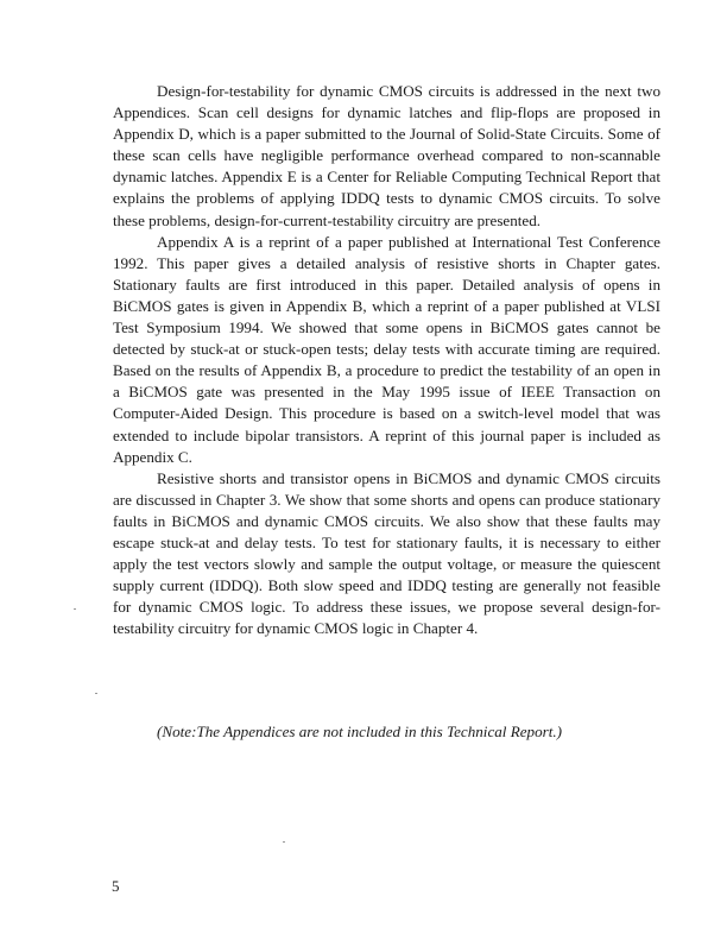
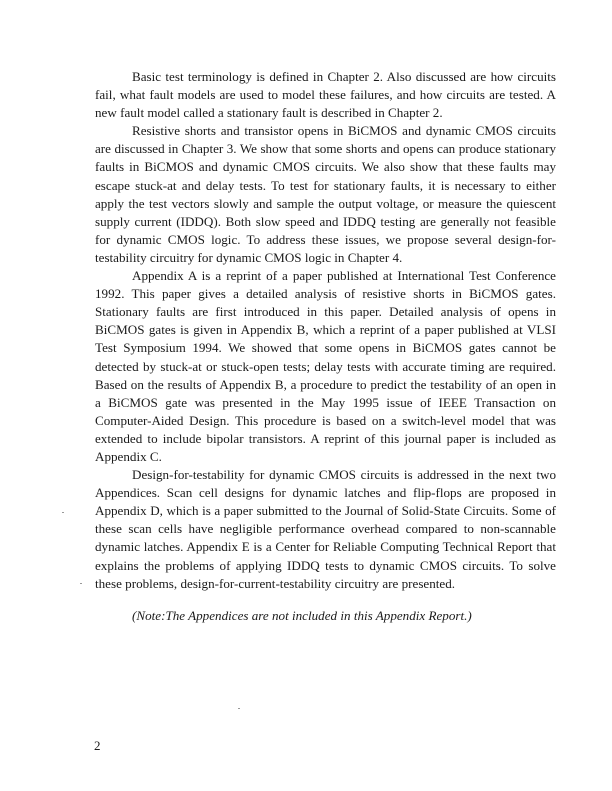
+ Basic test terminology is defined in Chapter 2. Also discussed are how circuits fail, what fault models are used to model these failures, and how circuits are tested. A new fault model called a stationary fault is described in Chapter 2.
- Design-for-testability for dynamic CMOS circuits is addressed in the next two Appendices. Scan cell designs for dynamic latches and flip-flops are proposed in Appendix D, which is a paper submitted to the Journal of Solid-State Circuits. Some of these scan cells have negligible performance overhead compared to non-scannable dynamic latches. Appendix E is a Center for Reliable Computing Technical Report that explains the problems of applying IDDQ tests to dynamic CMOS circuits. To solve these problems, design-for-current-testability circuitry are presented.
+ Resistive shorts and transistor opens in BiCMOS and dynamic CMOS circuits are discussed in Chapter 3. We show that some shorts and opens can produce stationary faults in BiCMOS and dynamic CMOS circuits. We also show that these faults may escape stuck-at and delay tests. To test for stationary faults, it is necessary to either apply the test vectors slowly and sample the output voltage, or measure the quiescent supply current (IDDQ). Both slow speed and IDDQ testing are generally not feasible for dynamic CMOS logic. To address these issues, we propose several design-for-testability circuitry for dynamic CMOS logic in Chapter 4.
- Appendix A is a reprint of a paper published at International Test Conference 1992. This paper gives a detailed analysis of resistive shorts in Chapter gates. Stationary faults are first introduced in this paper. Detailed analysis of opens in BiCMOS gates is given in Appendix B, which a reprint of a paper published at VLSI Test Symposium 1994. We showed that some opens in BiCMOS gates cannot be detected by stuck-at or stuck-open tests; delay tests with accurate timing are required. Based on the results of Appendix B, a procedure to predict the testability of an open in a BiCMOS gate was presented in the May 1995 issue of IEEE Transaction on Computer-Aided Design. This procedure is based on a switch-level model that was extended to include bipolar transistors. A reprint of this journal paper is included as Appendix C.
+ Appendix A is a reprint of a paper published at International Test Conference 1992. This paper gives a detailed analysis of resistive shorts in BiCMOS gates. Stationary faults are first introduced in this paper. Detailed analysis of opens in BiCMOS gates is given in Appendix B, which a reprint of a paper published at VLSI Test Symposium 1994. We showed that some opens in BiCMOS gates cannot be detected by stuck-at or stuck-open tests; delay tests with accurate timing are required. Based on the results of Appendix B, a procedure to predict the testability of an open in a BiCMOS gate was presented in the May 1995 issue of IEEE Transaction on Computer-Aided Design. This procedure is based on a switch-level model that was extended to include bipolar transistors. A reprint of this journal paper is included as Appendix C.
- Resistive shorts and transistor opens in BiCMOS and dynamic CMOS circuits are discussed in Chapter 3. We show that some shorts and opens can produce stationary faults in BiCMOS and dynamic CMOS circuits. We also show that these faults may escape stuck-at and delay tests. To test for stationary faults, it is necessary to either apply the test vectors slowly and sample the output voltage, or measure the quiescent supply current (IDDQ). Both slow speed and IDDQ testing are generally not feasible for dynamic CMOS logic. To address these issues, we propose several design-for-testability circuitry for dynamic CMOS logic in Chapter 4.
+ Design-for-testability for dynamic CMOS circuits is addressed in the next two Appendices. Scan cell designs for dynamic latches and flip-flops are proposed in Appendix D, which is a paper submitted to the Journal of Solid-State Circuits. Some of these scan cells have negligible performance overhead compared to non-scannable dynamic latches. Appendix E is a Center for Reliable Computing Technical Report that explains the problems of applying IDDQ tests to dynamic CMOS circuits. To solve these problems, design-for-current-testability circuitry are presented.
- (Note:The Appendices are not included in this Technical Report.)
+ (Note:The Appendices are not included in this Appendix Report.)
- 5
+ 2
